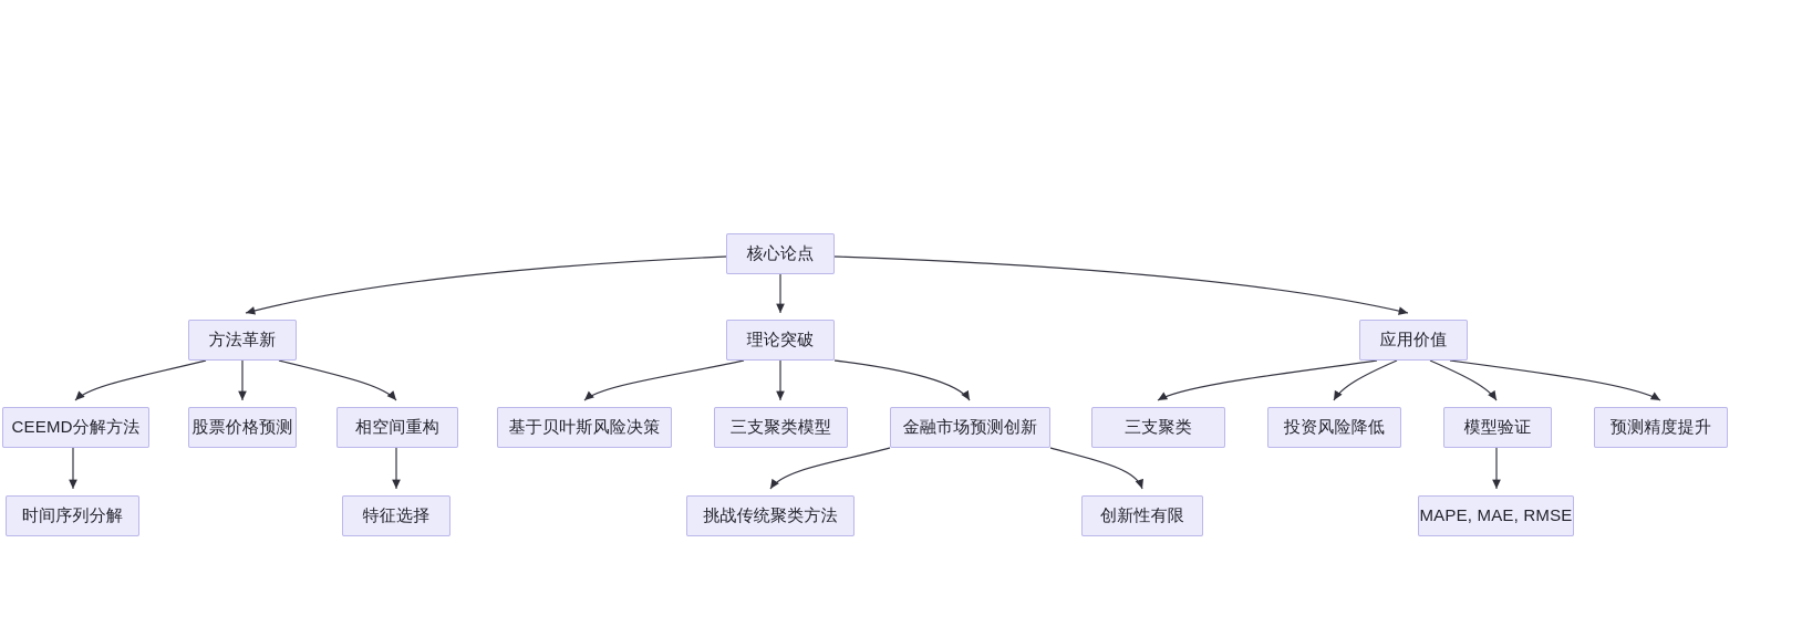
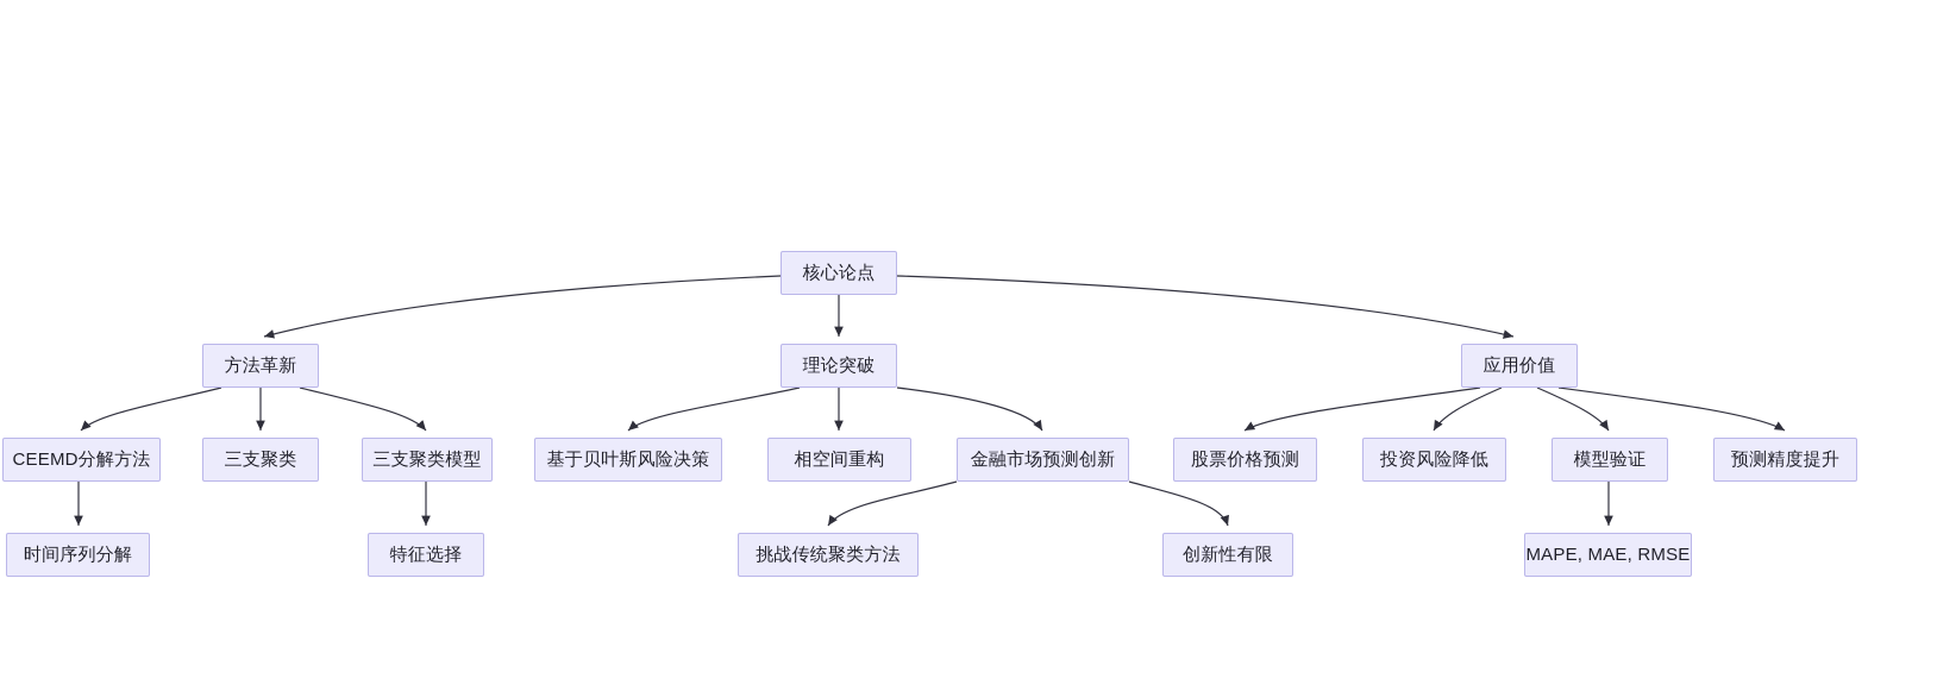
  核心论点
  方法革新
  理论突破
  应用价值
  CEEMD分解方法
- 股票价格预测
+ 三支聚类
- 相空间重构
+ 三支聚类模型
  基于贝叶斯风险决策
- 三支聚类模型
+ 相空间重构
  金融市场预测创新
- 三支聚类
+ 股票价格预测
  投资风险降低
  模型验证
  预测精度提升
  时间序列分解
  特征选择
  挑战传统聚类方法
  创新性有限
  MAPE, MAE, RMSE
